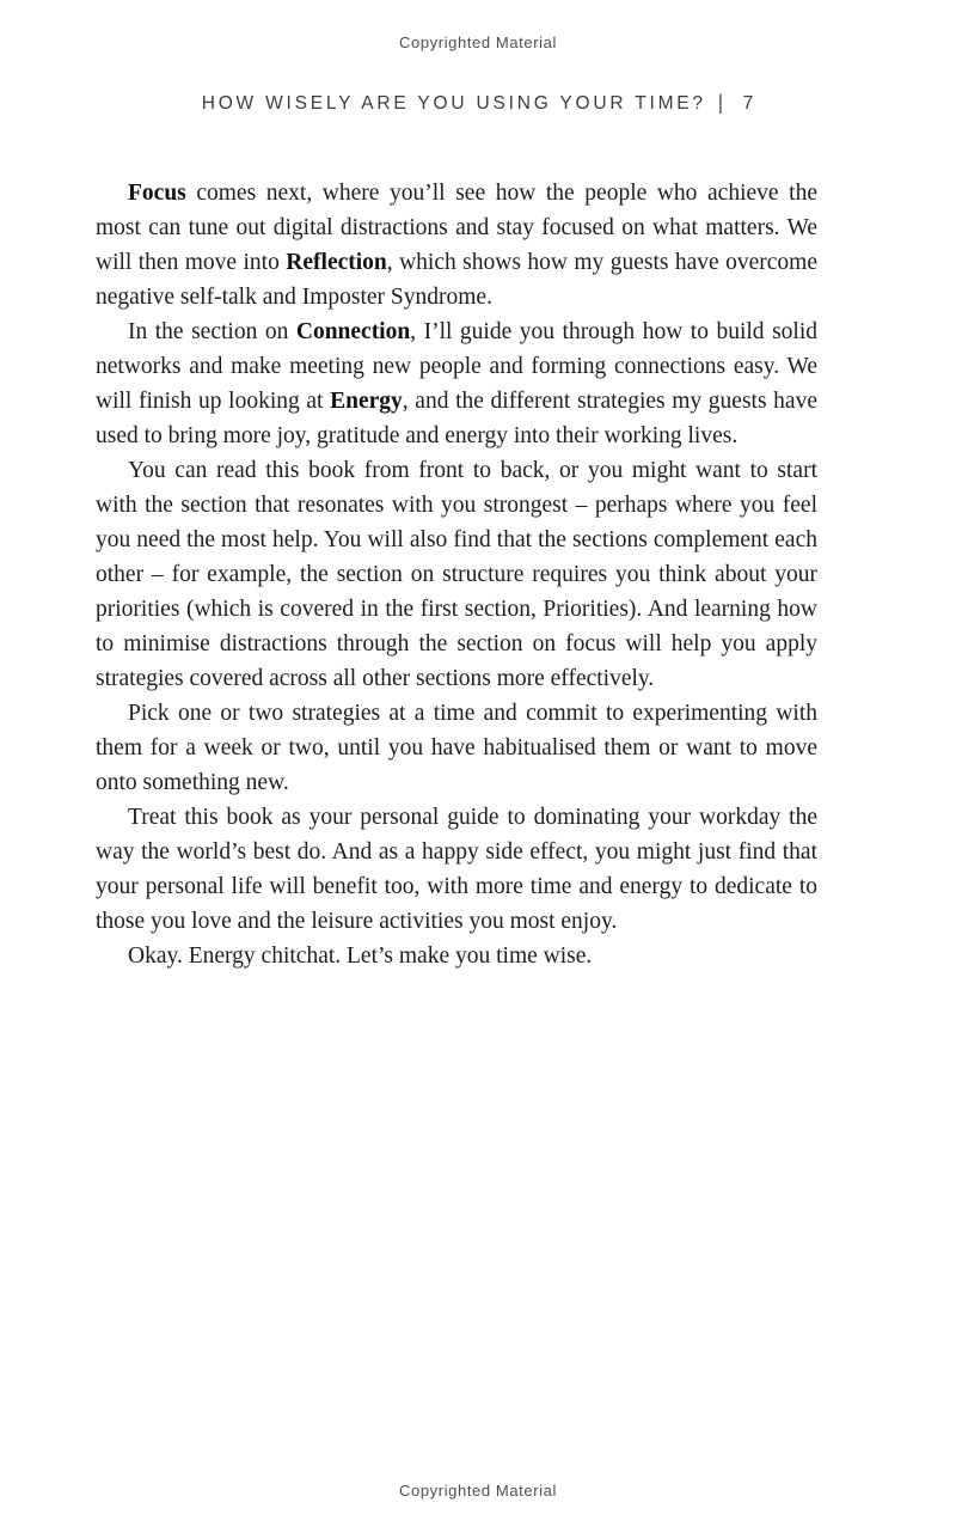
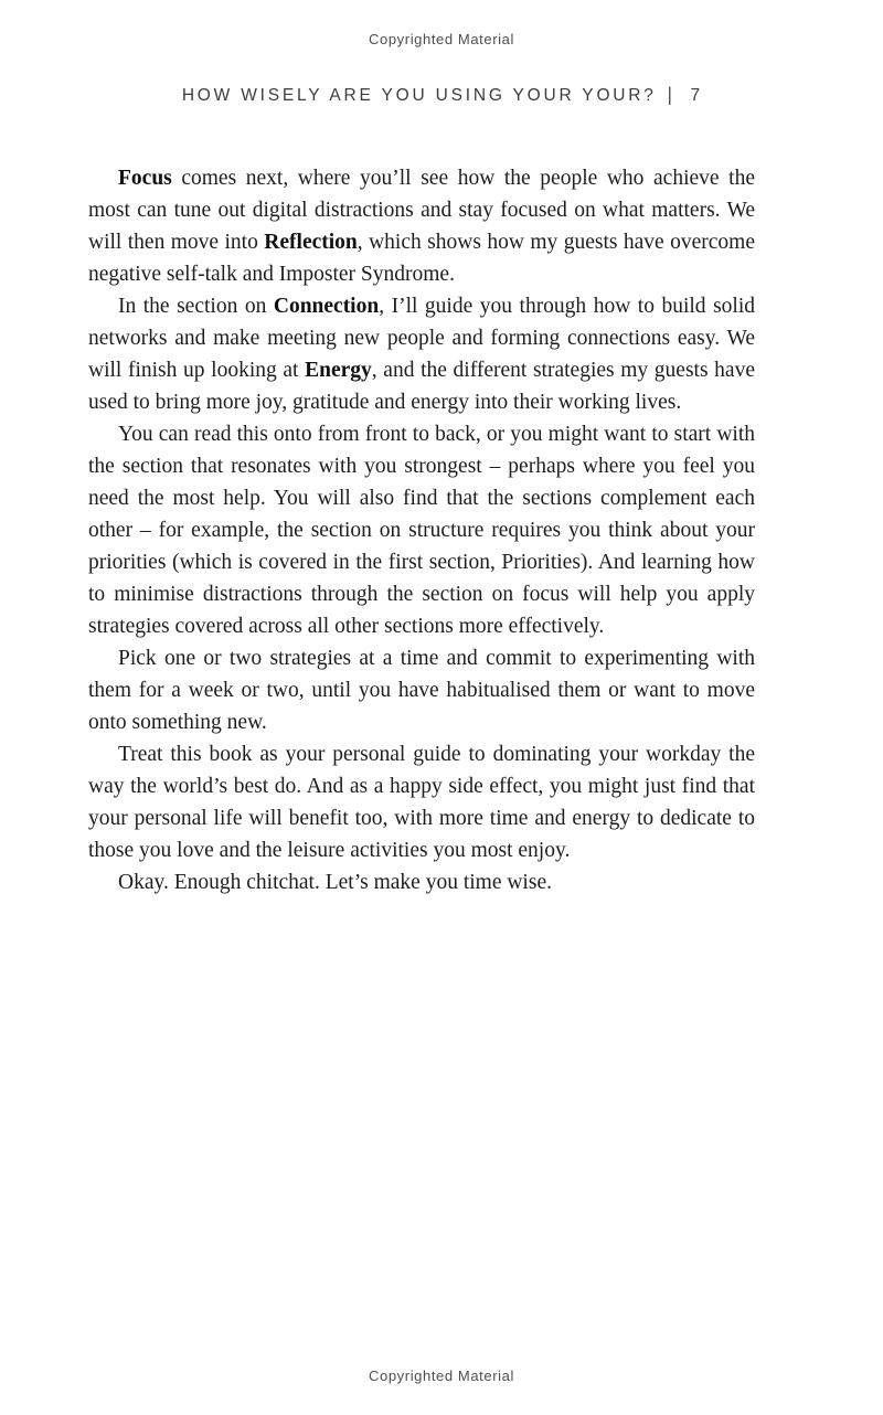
  Copyrighted Material
- HOW WISELY ARE YOU USING YOUR TIME? | 7
+ HOW WISELY ARE YOU USING YOUR YOUR? | 7
  Focus comes next, where you’ll see how the people who achieve the most can tune out digital distractions and stay focused on what matters. We will then move into Reflection, which shows how my guests have overcome negative self-talk and Imposter Syndrome.
  In the section on Connection, I’ll guide you through how to build solid networks and make meeting new people and forming connections easy. We will finish up looking at Energy, and the different strategies my guests have used to bring more joy, gratitude and energy into their working lives.
- You can read this book from front to back, or you might want to start with the section that resonates with you strongest – perhaps where you feel you need the most help. You will also find that the sections complement each other – for example, the section on structure requires you think about your priorities (which is covered in the first section, Priorities). And learning how to minimise distractions through the section on focus will help you apply strategies covered across all other sections more effectively.
+ You can read this onto from front to back, or you might want to start with the section that resonates with you strongest – perhaps where you feel you need the most help. You will also find that the sections complement each other – for example, the section on structure requires you think about your priorities (which is covered in the first section, Priorities). And learning how to minimise distractions through the section on focus will help you apply strategies covered across all other sections more effectively.
  Pick one or two strategies at a time and commit to experimenting with them for a week or two, until you have habitualised them or want to move onto something new.
  Treat this book as your personal guide to dominating your workday the way the world’s best do. And as a happy side effect, you might just find that your personal life will benefit too, with more time and energy to dedicate to those you love and the leisure activities you most enjoy.
- Okay. Energy chitchat. Let’s make you time wise.
+ Okay. Enough chitchat. Let’s make you time wise.
  Copyrighted Material
